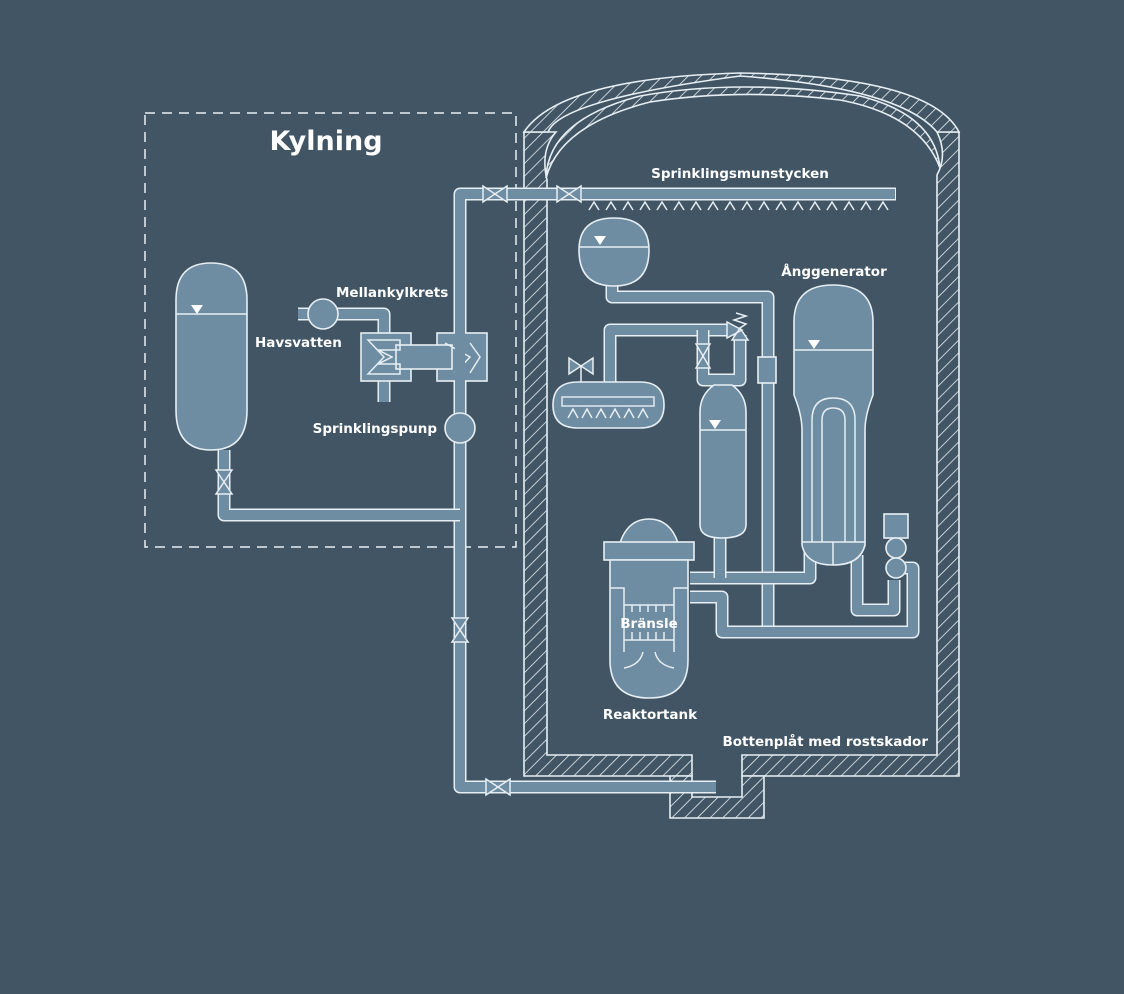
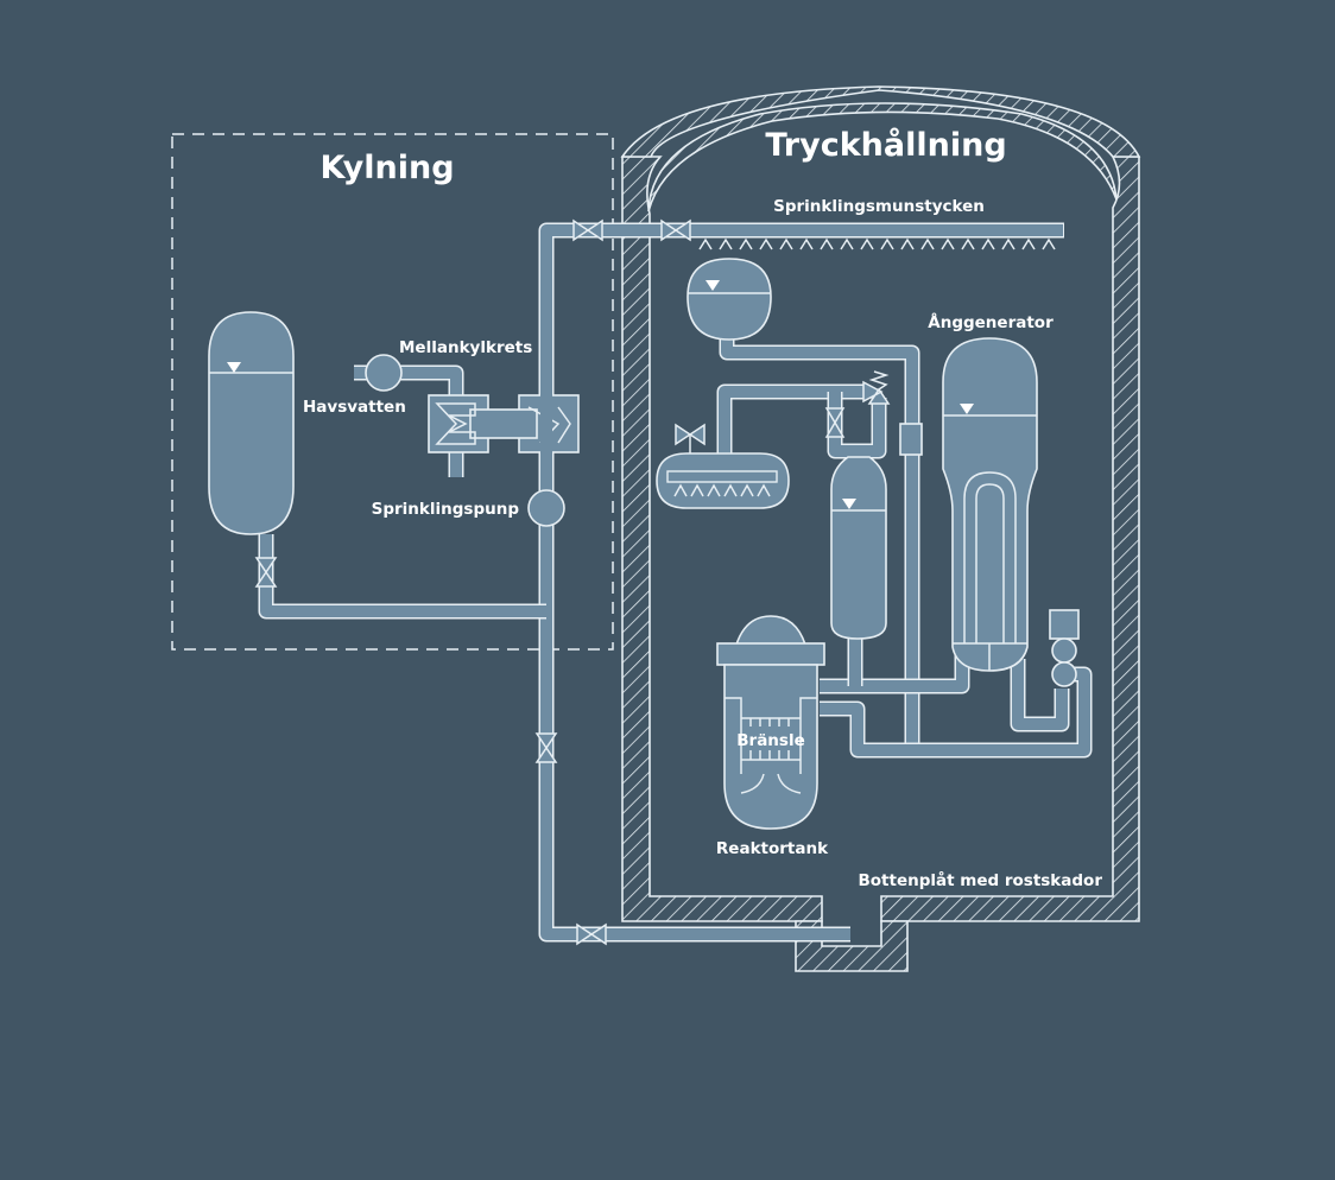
  Kylning
+ Tryckhållning
  Sprinklingsmunstycken
  Ånggenerator
  Bränsle
  Reaktortank
  Mellankylkrets
  Havsvatten
  Sprinklingspunp
  Bottenplåt med rostskador
